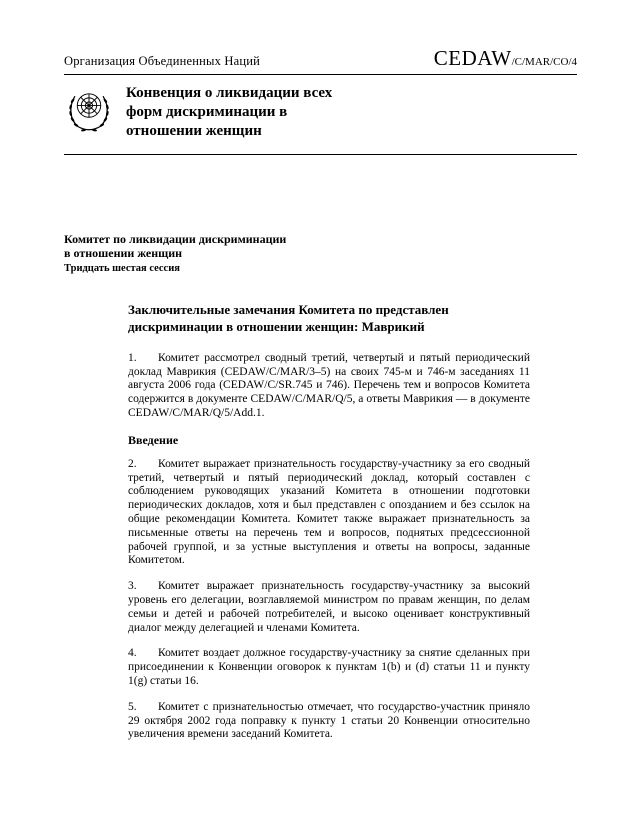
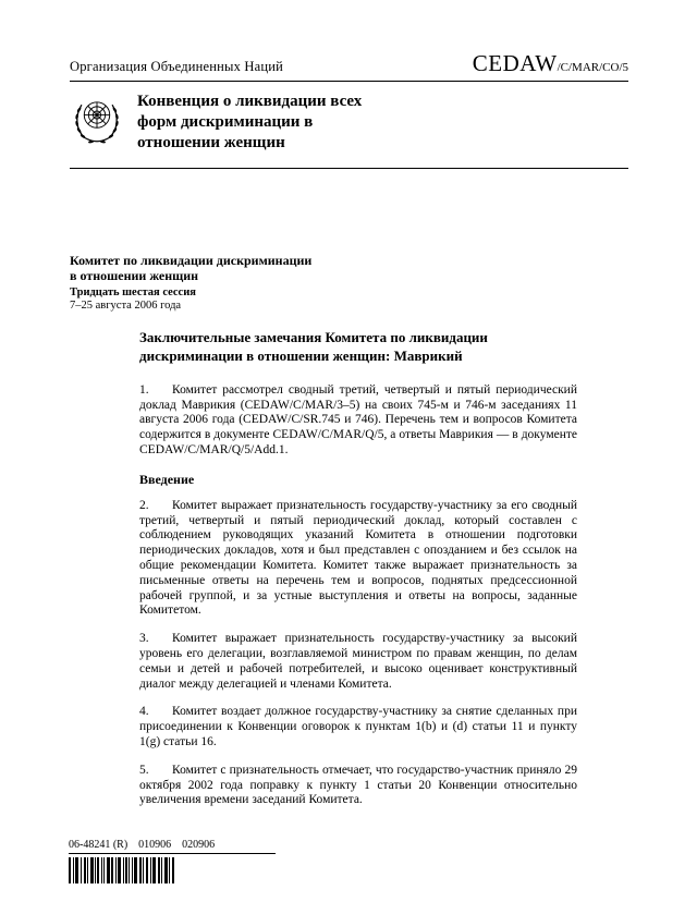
  Организация Объединенных Наций
- CEDAW/C/MAR/CO/4
+ CEDAW/C/MAR/CO/5
  Конвенция о ликвидации всех форм дискриминации в отношении женщин
  Комитет по ликвидации дискриминации
  в отношении женщин
  Тридцать шестая сессия
+ 7–25 августа 2006 года
- Заключительные замечания Комитета по представлен дискриминации в отношении женщин: Маврикий
+ Заключительные замечания Комитета по ликвидации дискриминации в отношении женщин: Маврикий
  1. Комитет рассмотрел сводный третий, четвертый и пятый периодический доклад Маврикия (CEDAW/C/MAR/3–5) на своих 745-м и 746-м заседаниях 11 августа 2006 года (CEDAW/C/SR.745 и 746). Перечень тем и вопросов Комитета содержится в документе CEDAW/C/MAR/Q/5, а ответы Маврикия — в документе CEDAW/C/MAR/Q/5/Add.1.
  Введение
  2. Комитет выражает признательность государству-участнику за его сводный третий, четвертый и пятый периодический доклад, который составлен с соблюдением руководящих указаний Комитета в отношении подготовки периодических докладов, хотя и был представлен с опозданием и без ссылок на общие рекомендации Комитета. Комитет также выражает признательность за письменные ответы на перечень тем и вопросов, поднятых предсессионной рабочей группой, и за устные выступления и ответы на вопросы, заданные Комитетом.
  3. Комитет выражает признательность государству-участнику за высокий уровень его делегации, возглавляемой министром по правам женщин, по делам семьи и детей и рабочей потребителей, и высоко оценивает конструктивный диалог между делегацией и членами Комитета.
  4. Комитет воздает должное государству-участнику за снятие сделанных при присоединении к Конвенции оговорок к пунктам 1(b) и (d) статьи 11 и пункту 1(g) статьи 16.
- 5. Комитет с признательностью отмечает, что государство-участник приняло 29 октября 2002 года поправку к пункту 1 статьи 20 Конвенции относительно увеличения времени заседаний Комитета.
+ 5. Комитет с признательность отмечает, что государство-участник приняло 29 октября 2002 года поправку к пункту 1 статьи 20 Конвенции относительно увеличения времени заседаний Комитета.
+ 06-48241 (R) 010906 020906
